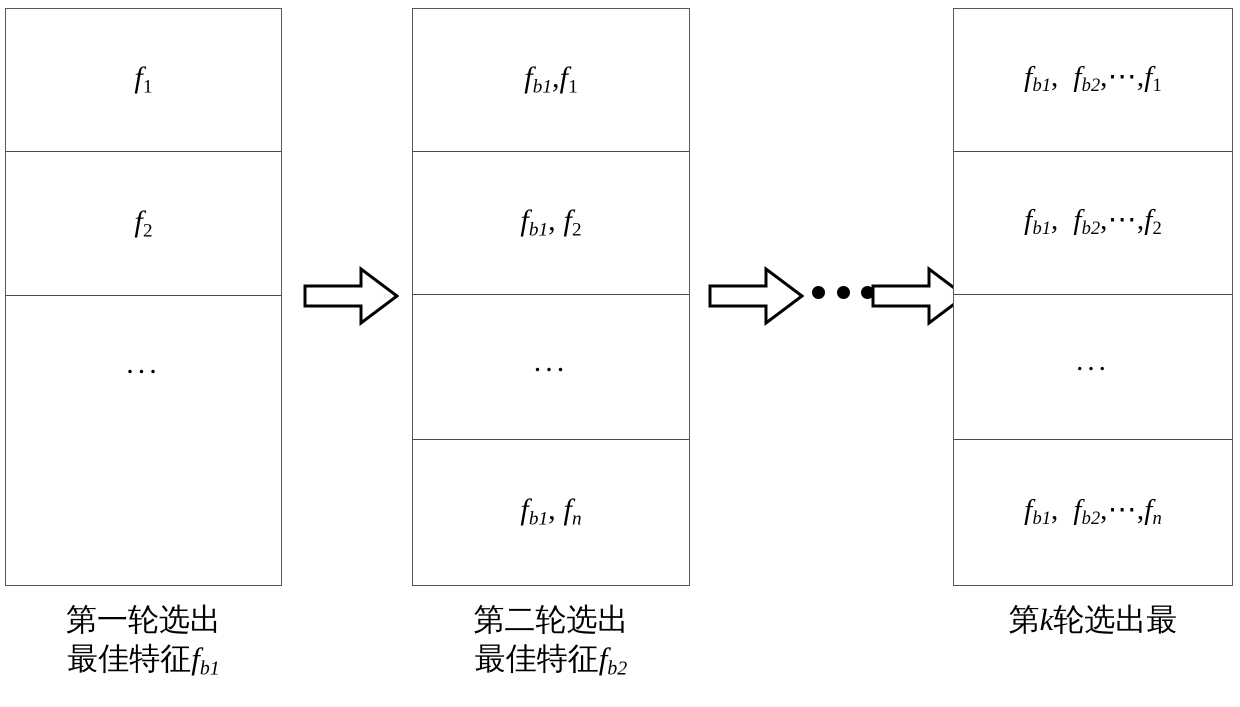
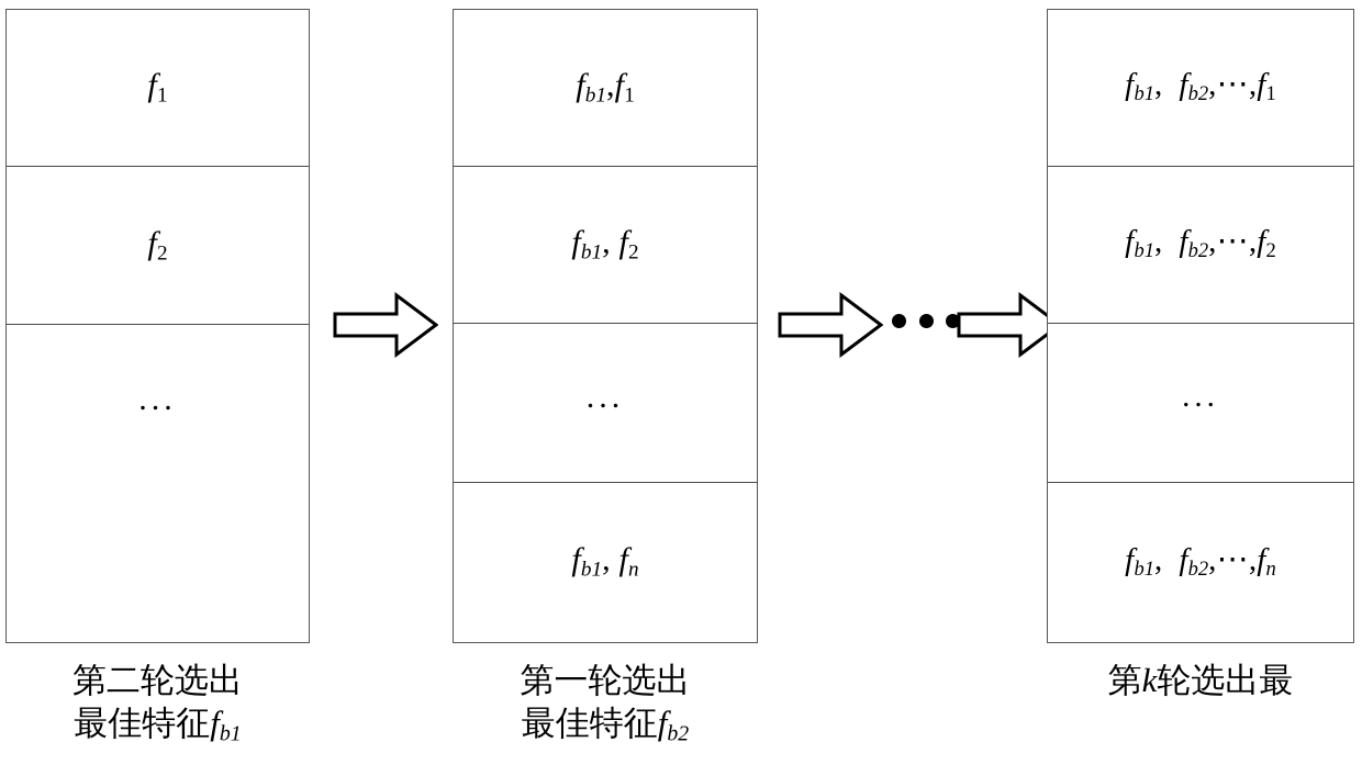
  f1
  f2
  ...
  fb1,f1
  fb1, f2
  ...
  fb1, fn
  fb1, fb2,⋯,f1
  fb1, fb2,⋯,f2
  ...
  fb1, fb2,⋯,fn
- 第一轮选出
+ 第二轮选出
  最佳特征fb1
- 第二轮选出
+ 第一轮选出
  最佳特征fb2
  第k轮选出最
